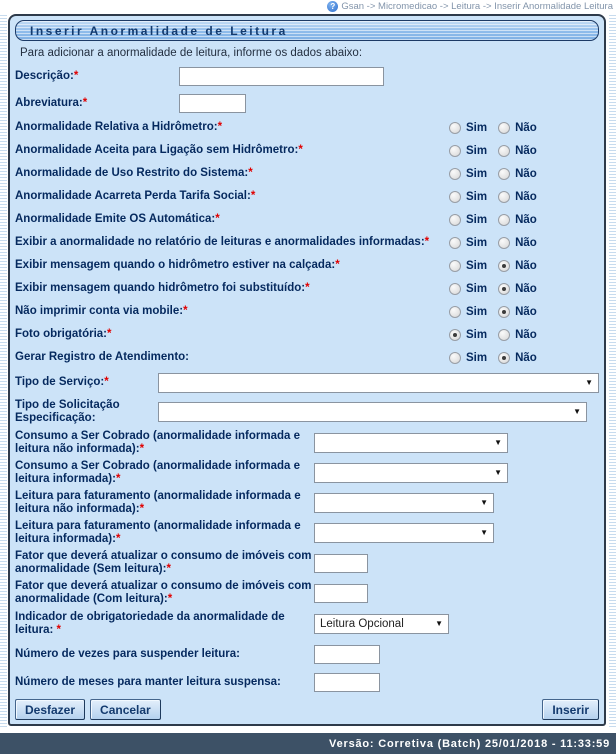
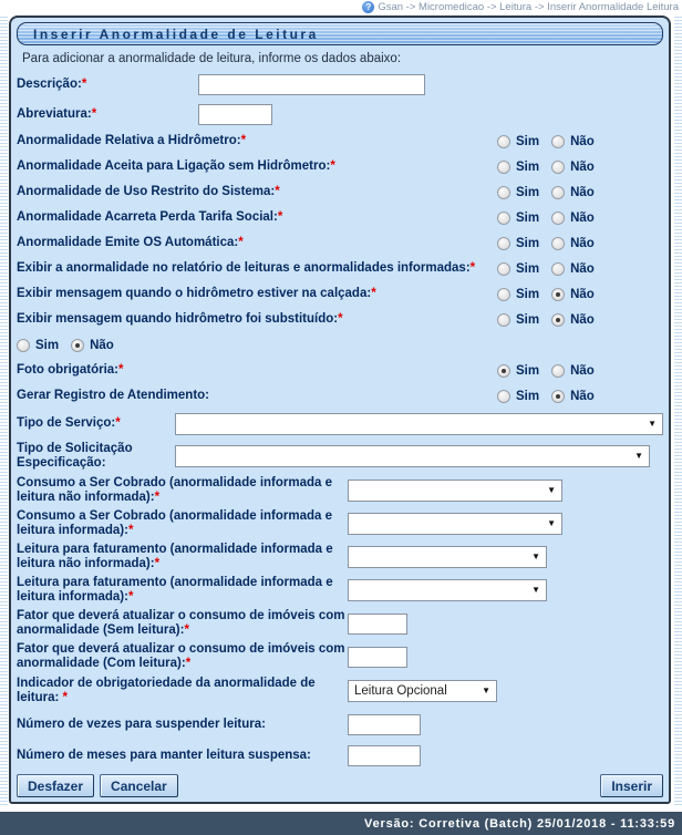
  ?
  Gsan -> Micromedicao -> Leitura -> Inserir Anormalidade Leitura
  Inserir Anormalidade de Leitura
  Para adicionar a anormalidade de leitura, informe os dados abaixo:
  Descrição:*
  Abreviatura:*
  Anormalidade Relativa a Hidrômetro:*
  Sim
  Não
  Anormalidade Aceita para Ligação sem Hidrômetro:*
  Sim
  Não
  Anormalidade de Uso Restrito do Sistema:*
  Sim
  Não
  Anormalidade Acarreta Perda Tarifa Social:*
  Sim
  Não
  Anormalidade Emite OS Automática:*
  Sim
  Não
  Exibir a anormalidade no relatório de leituras e anormalidades informadas:*
  Sim
  Não
  Exibir mensagem quando o hidrômetro estiver na calçada:*
  Sim
  Não
  Exibir mensagem quando hidrômetro foi substituído:*
  Sim
  Não
- Não imprimir conta via mobile:*
  Sim
  Não
  Foto obrigatória:*
  Sim
  Não
  Gerar Registro de Atendimento:
  Sim
  Não
  Tipo de Serviço:*
  ▼
  Tipo de Solicitação Especificação:
  ▼
  Consumo a Ser Cobrado (anormalidade informada e leitura não informada):*
  ▼
  Consumo a Ser Cobrado (anormalidade informada e leitura informada):*
  ▼
  Leitura para faturamento (anormalidade informada e leitura não informada):*
  ▼
  Leitura para faturamento (anormalidade informada e leitura informada):*
  ▼
  Fator que deverá atualizar o consumo de imóveis com anormalidade (Sem leitura):*
  Fator que deverá atualizar o consumo de imóveis com anormalidade (Com leitura):*
  Indicador de obrigatoriedade da anormalidade de leitura: *
  Leitura Opcional
  ▼
  Número de vezes para suspender leitura:
  Número de meses para manter leitura suspensa:
  Desfazer
  Cancelar
  Inserir
  Versão: Corretiva (Batch) 25/01/2018 - 11:33:59
